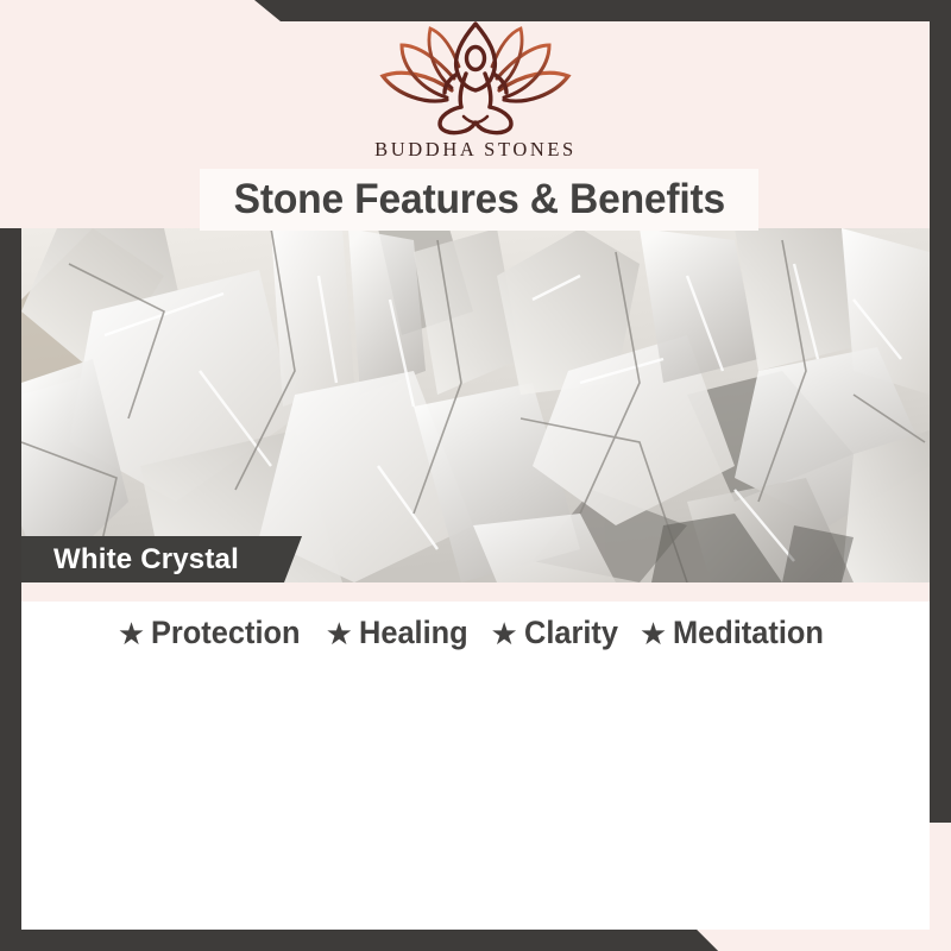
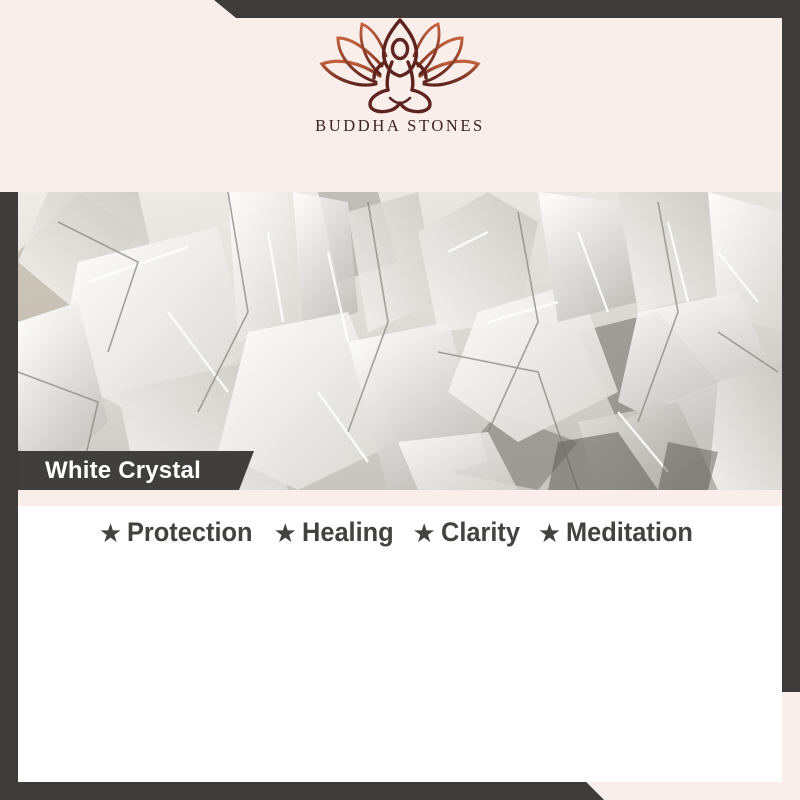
  BUDDHA STONES
  White Crystal
  ★
  Protection
  ★
  Healing
  ★
  Clarity
  ★
  Meditation
- Stone Features & Benefits
